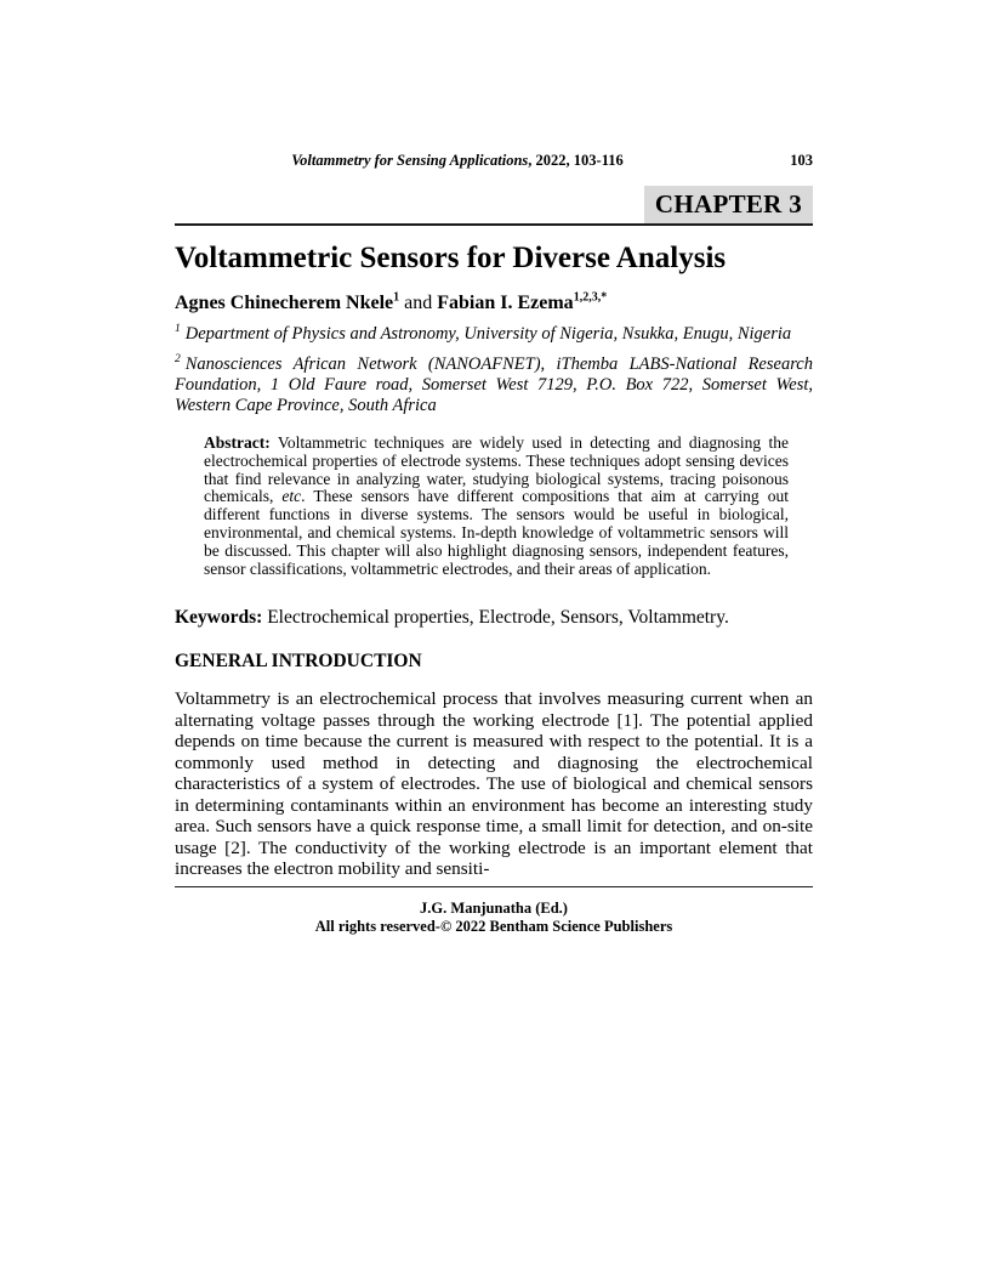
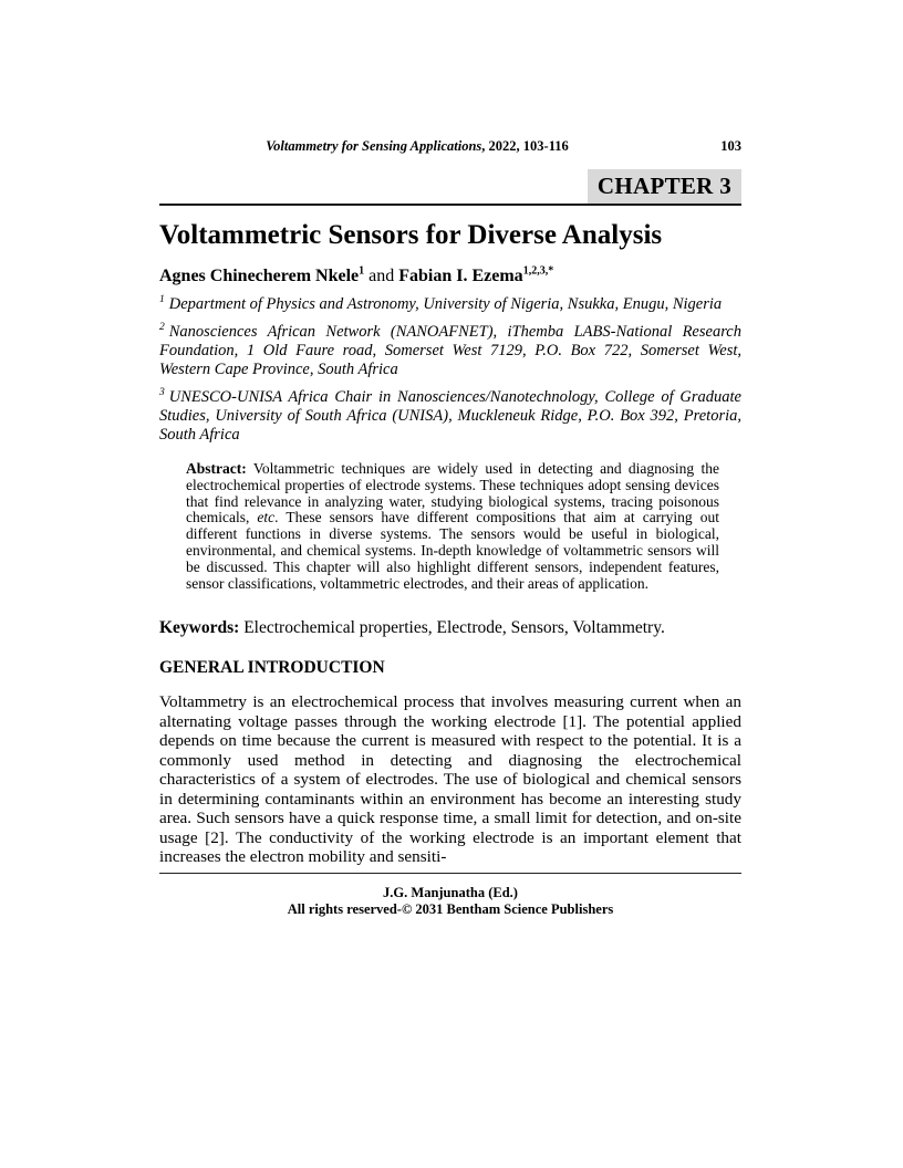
  Voltammetry for Sensing Applications, 2022, 103-116
  103
  CHAPTER 3
  Voltammetric Sensors for Diverse Analysis
  Agnes Chinecherem Nkele1 and Fabian I. Ezema1,2,3,*
  1 Department of Physics and Astronomy, University of Nigeria, Nsukka, Enugu, Nigeria
  2 Nanosciences African Network (NANOAFNET), iThemba LABS-National Research Foundation, 1 Old Faure road, Somerset West 7129, P.O. Box 722, Somerset West, Western Cape Province, South Africa
+ 3 UNESCO-UNISA Africa Chair in Nanosciences/Nanotechnology, College of Graduate Studies, University of South Africa (UNISA), Muckleneuk Ridge, P.O. Box 392, Pretoria, South Africa
- Abstract: Voltammetric techniques are widely used in detecting and diagnosing the electrochemical properties of electrode systems. These techniques adopt sensing devices that find relevance in analyzing water, studying biological systems, tracing poisonous chemicals, etc. These sensors have different compositions that aim at carrying out different functions in diverse systems. The sensors would be useful in biological, environmental, and chemical systems. In-depth knowledge of voltammetric sensors will be discussed. This chapter will also highlight diagnosing sensors, independent features, sensor classifications, voltammetric electrodes, and their areas of application.
+ Abstract: Voltammetric techniques are widely used in detecting and diagnosing the electrochemical properties of electrode systems. These techniques adopt sensing devices that find relevance in analyzing water, studying biological systems, tracing poisonous chemicals, etc. These sensors have different compositions that aim at carrying out different functions in diverse systems. The sensors would be useful in biological, environmental, and chemical systems. In-depth knowledge of voltammetric sensors will be discussed. This chapter will also highlight different sensors, independent features, sensor classifications, voltammetric electrodes, and their areas of application.
  Keywords: Electrochemical properties, Electrode, Sensors, Voltammetry.
  GENERAL INTRODUCTION
  Voltammetry is an electrochemical process that involves measuring current when an alternating voltage passes through the working electrode [1]. The potential applied depends on time because the current is measured with respect to the potential. It is a commonly used method in detecting and diagnosing the electrochemical characteristics of a system of electrodes. The use of biological and chemical sensors in determining contaminants within an environment has become an interesting study area. Such sensors have a quick response time, a small limit for detection, and on-site usage [2]. The conductivity of the working electrode is an important element that increases the electron mobility and sensiti-
  J.G. Manjunatha (Ed.)
- All rights reserved-© 2022 Bentham Science Publishers
+ All rights reserved-© 2031 Bentham Science Publishers
